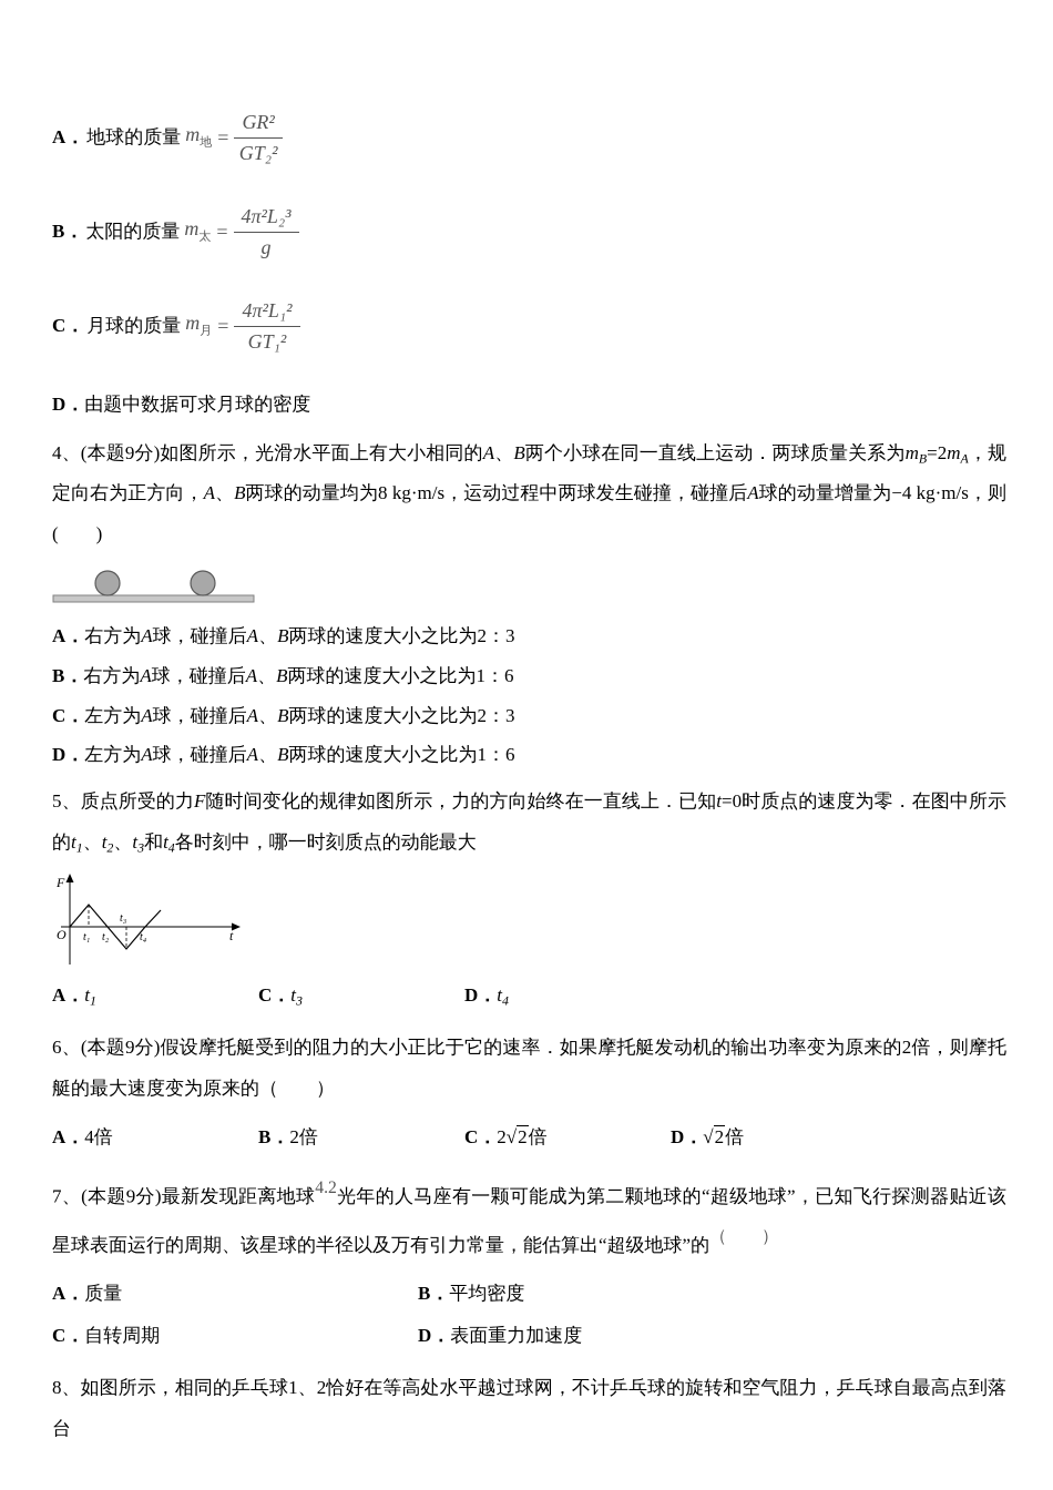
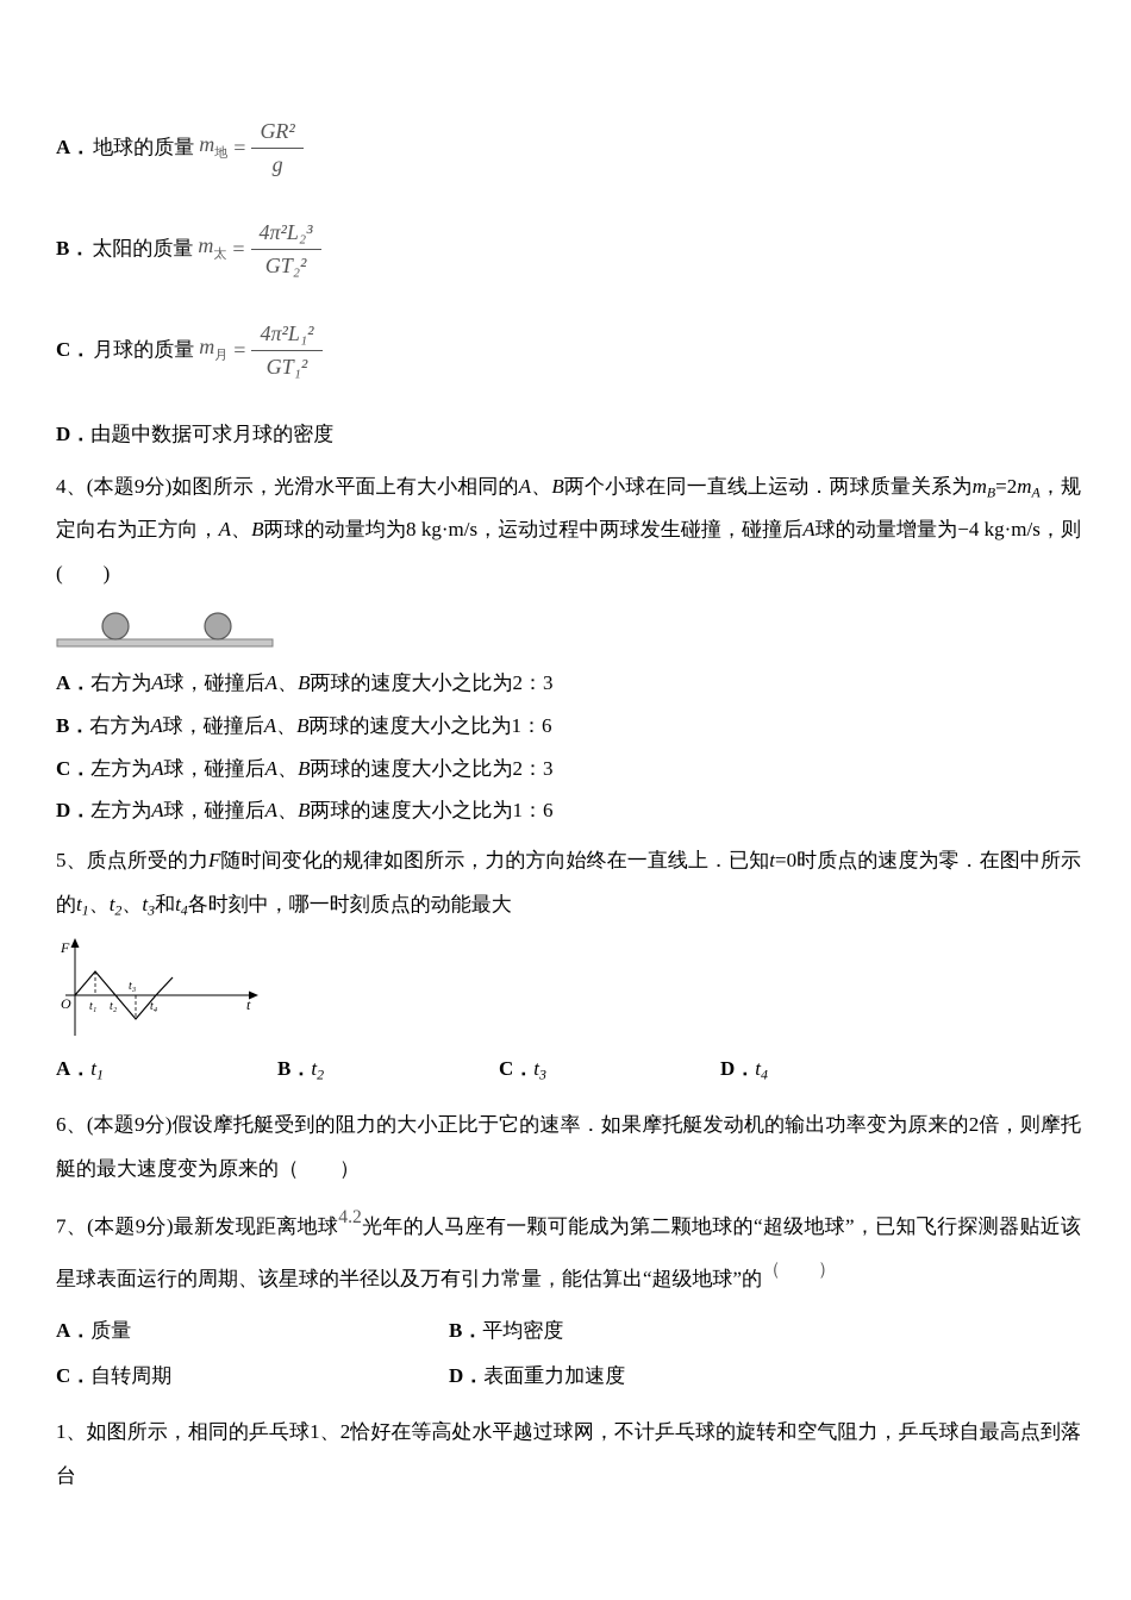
  A．
  地球的质量
  m地
  =
  GR²
- GT₂²
+ g
  B．
  太阳的质量
  m太
  =
  4π²L₂³
- g
+ GT₂²
  C．
  月球的质量
  m月
  =
  4π²L₁²
  GT₁²
  D．由题中数据可求月球的密度
  4、(本题9分)如图所示，光滑水平面上有大小相同的A、B两个小球在同一直线上运动．两球质量关系为mB=2mA，规定向右为正方向，A、B两球的动量均为8 kg·m/s，运动过程中两球发生碰撞，碰撞后A球的动量增量为−4 kg·m/s，则( )
  A．右方为A球，碰撞后A、B两球的速度大小之比为2：3
  B．右方为A球，碰撞后A、B两球的速度大小之比为1：6
  C．左方为A球，碰撞后A、B两球的速度大小之比为2：3
  D．左方为A球，碰撞后A、B两球的速度大小之比为1：6
  5、质点所受的力F随时间变化的规律如图所示，力的方向始终在一直线上．已知t=0时质点的速度为零．在图中所示的t1、t2、t3和t4各时刻中，哪一时刻质点的动能最大
  F
  O
  t₁
  t₂
  t₃
  t₄
  t
  A．t1
+ B．t2
  C．t3
  D．t4
  6、(本题9分)假设摩托艇受到的阻力的大小正比于它的速率．如果摩托艇发动机的输出功率变为原来的2倍，则摩托艇的最大速度变为原来的（ ）
- A．4倍
- B．2倍
- C．2√2倍
- D．√2倍
  7、(本题9分)最新发现距离地球4.2光年的人马座有一颗可能成为第二颗地球的“超级地球”，已知飞行探测器贴近该星球表面运行的周期、该星球的半径以及万有引力常量，能估算出“超级地球”的（ ）
  A．质量
  B．平均密度
  C．自转周期
  D．表面重力加速度
- 8、如图所示，相同的乒乓球1、2恰好在等高处水平越过球网，不计乒乓球的旋转和空气阻力，乒乓球自最高点到落台
+ 1、如图所示，相同的乒乓球1、2恰好在等高处水平越过球网，不计乒乓球的旋转和空气阻力，乒乓球自最高点到落台
